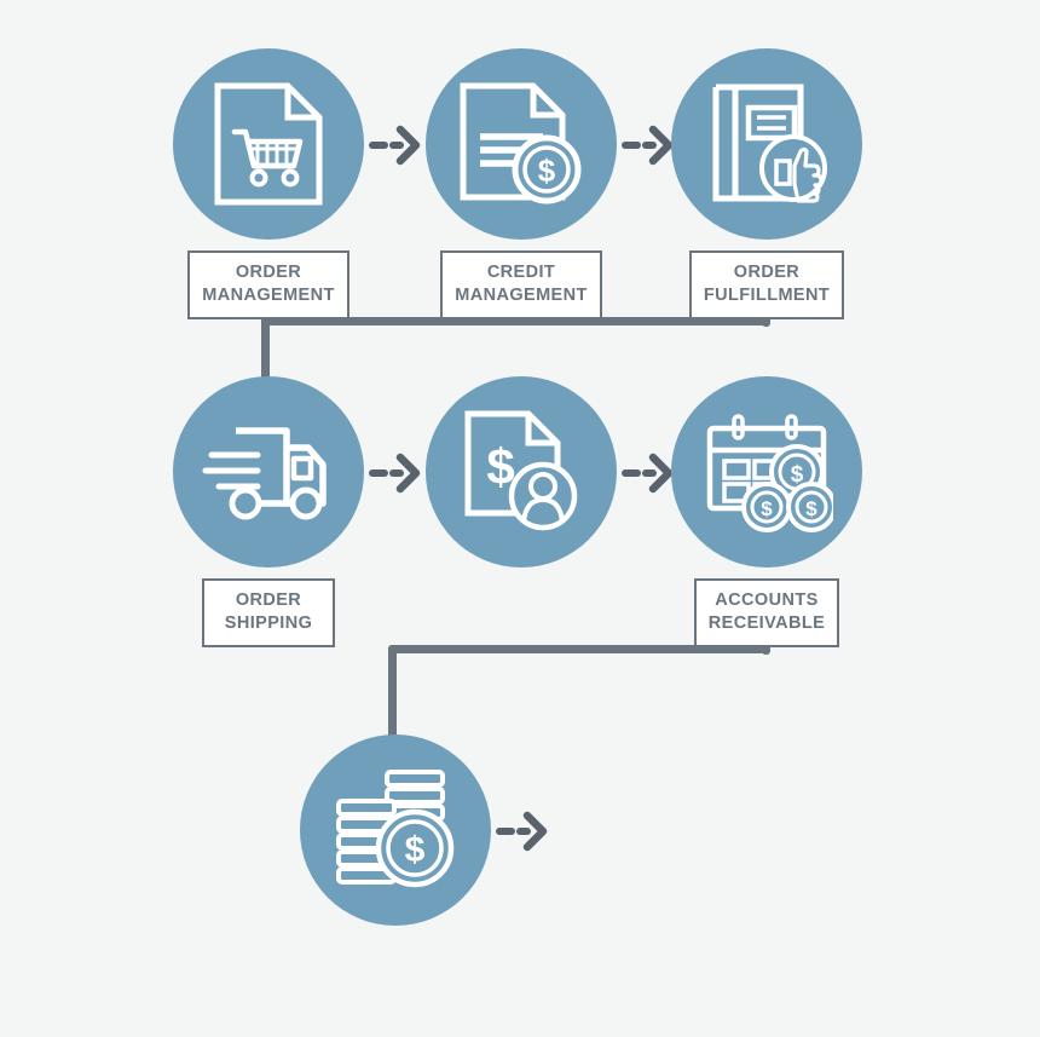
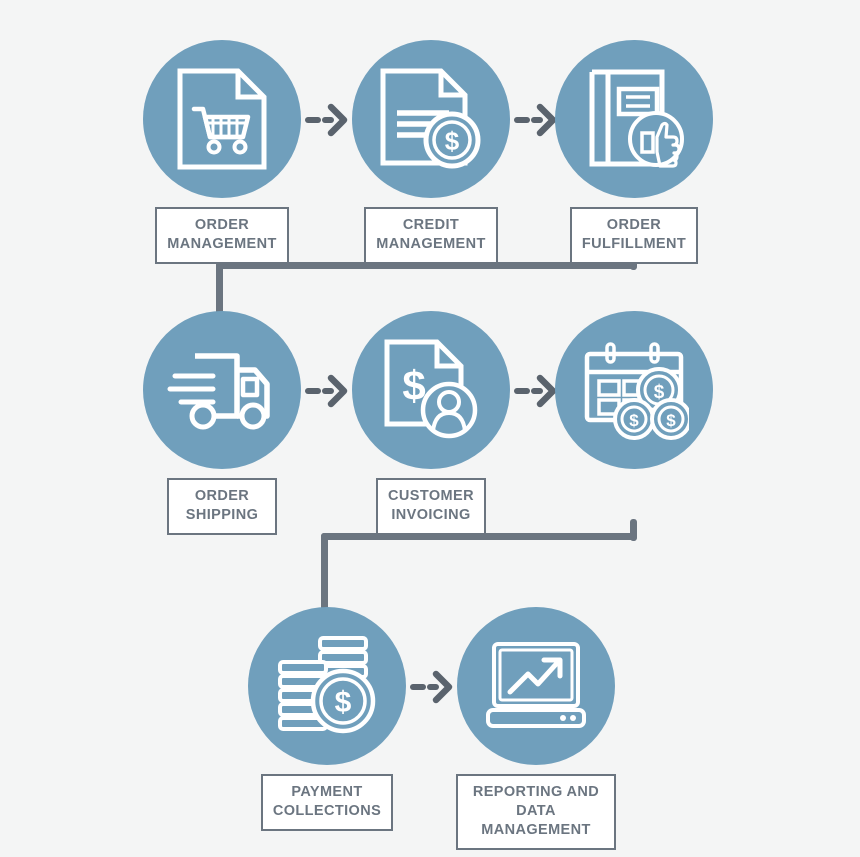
  ORDER
  MANAGEMENT
  $
  CREDIT
  MANAGEMENT
  ORDER
  FULFILLMENT
  ORDER
  SHIPPING
  $
+ CUSTOMER
+ INVOICING
  $
  $
  $
- ACCOUNTS
- RECEIVABLE
  $
+ PAYMENT
+ COLLECTIONS
+ REPORTING AND
+ DATA MANAGEMENT
